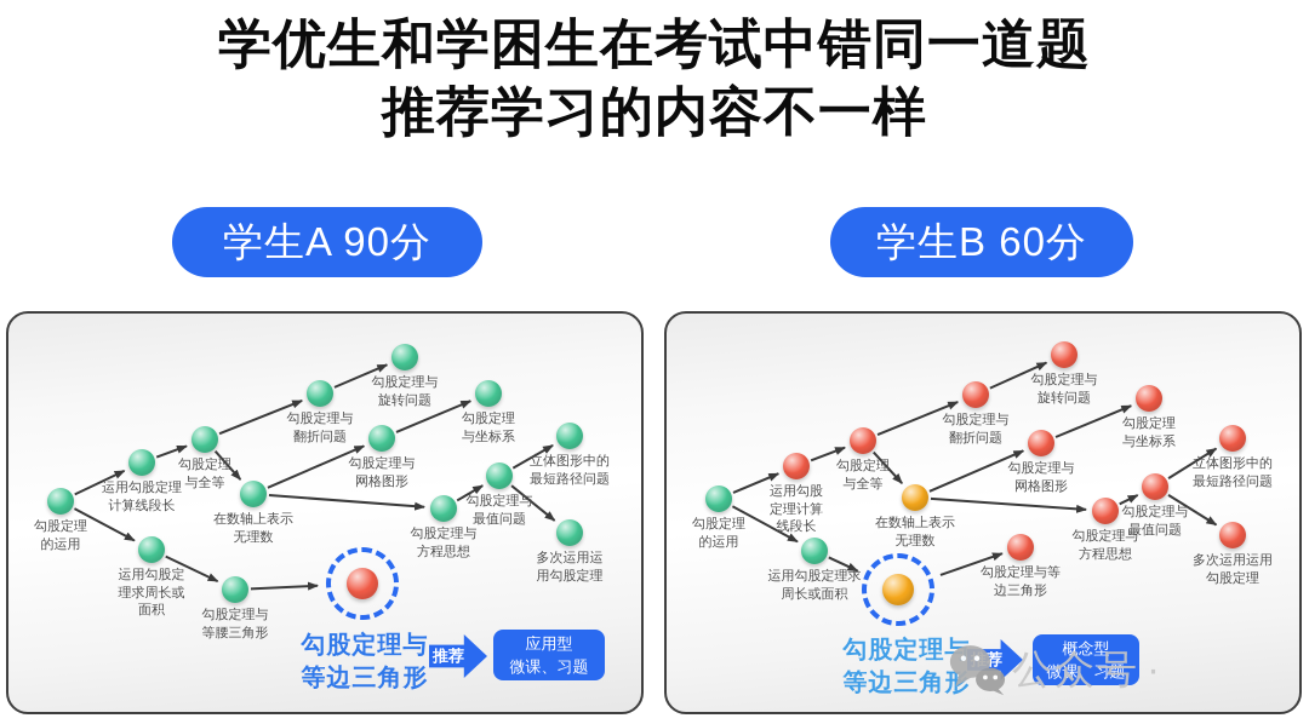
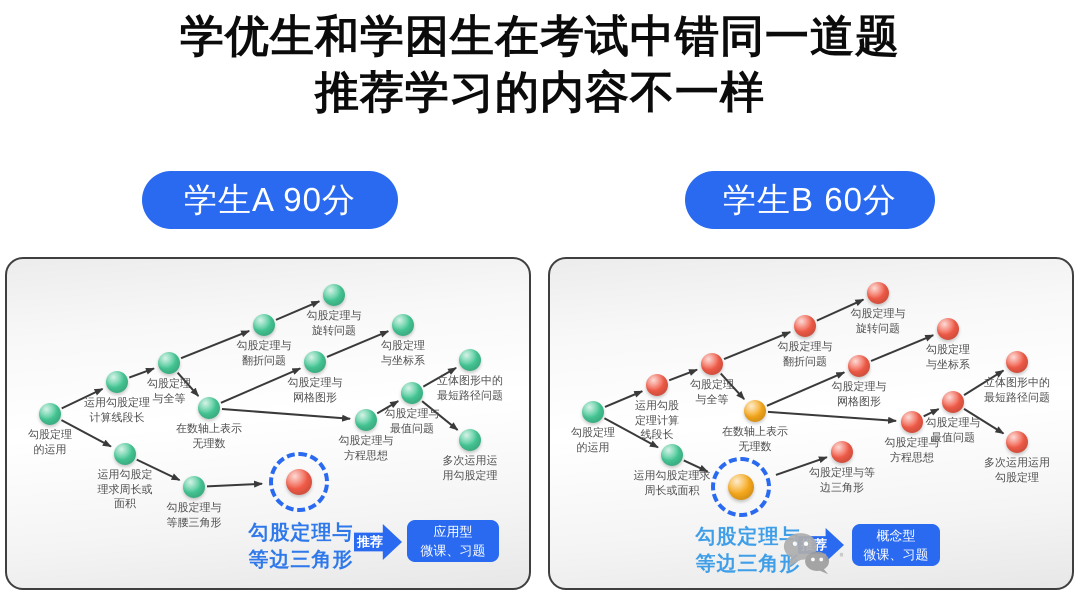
  学优生和学困生在考试中错同一道题
  推荐学习的内容不一样
  学生A 90分
  学生B 60分
  勾股定理
  的运用
  运用勾股定理
  计算线段长
  勾股定理
  与全等
  勾股定理与
  翻折问题
  勾股定理与
  旋转问题
  在数轴上表示
  无理数
  勾股定理与
  网格图形
  勾股定理
  与坐标系
  勾股定理与
  方程思想
  勾股定理与
  最值问题
  立体图形中的
  最短路径问题
  多次运用运
  用勾股定理
  运用勾股定
  理求周长或
  面积
  勾股定理与
  等腰三角形
  勾股定理与
  等边三角形
  推荐
  应用型
  微课、习题
  勾股定理
  的运用
  运用勾股
  定理计算
  线段长
  勾股定理
  与全等
  勾股定理与
  翻折问题
  勾股定理与
  旋转问题
  在数轴上表示
  无理数
  勾股定理与
  网格图形
  勾股定理
  与坐标系
  勾股定理与
  方程思想
  勾股定理与
  最值问题
  立体图形中的
  最短路径问题
  多次运用运用
  勾股定理
  运用勾股定理求
  周长或面积
  勾股定理与等
  边三角形
  勾股定理
  等边三角
  概念型
  微课、习题
- 公众号
  ·
